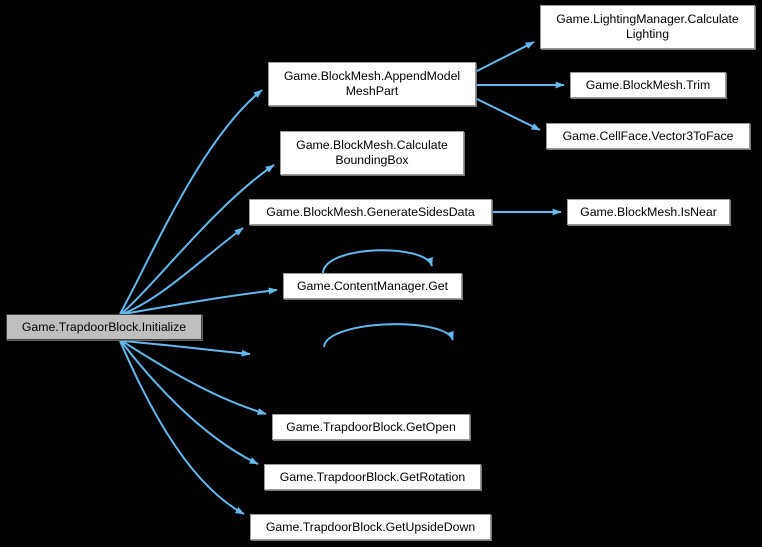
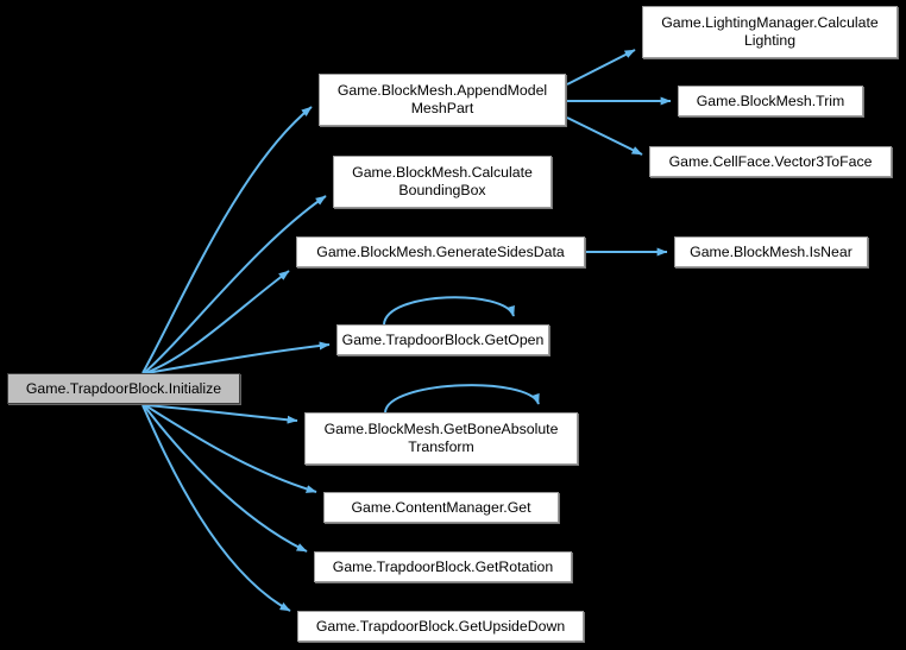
  Game.TrapdoorBlock.Initialize
  Game.BlockMesh.AppendModel
  MeshPart
  Game.BlockMesh.Calculate
  BoundingBox
  Game.BlockMesh.GenerateSidesData
- Game.ContentManager.Get
+ Game.TrapdoorBlock.GetOpen
+ Game.BlockMesh.GetBoneAbsolute
+ Transform
- Game.TrapdoorBlock.GetOpen
+ Game.ContentManager.Get
  Game.TrapdoorBlock.GetRotation
  Game.TrapdoorBlock.GetUpsideDown
  Game.LightingManager.Calculate
  Lighting
  Game.BlockMesh.Trim
  Game.CellFace.Vector3ToFace
  Game.BlockMesh.IsNear
